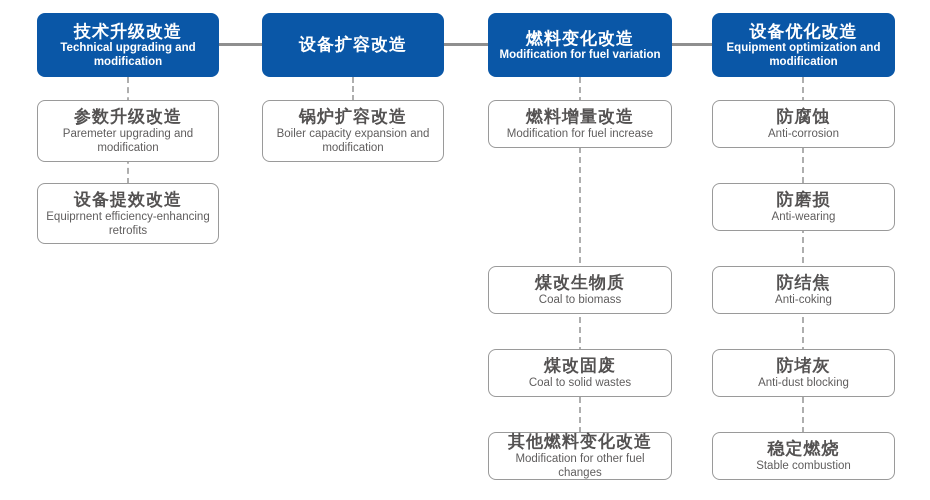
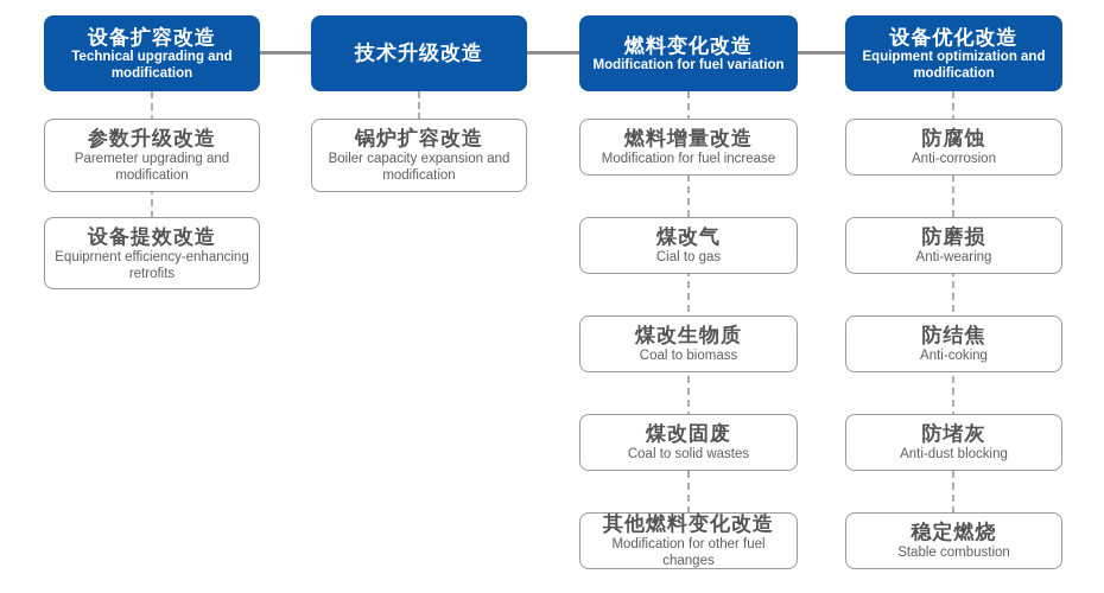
- 技术升级改造
+ 设备扩容改造
  Technical upgrading and modification
  参数升级改造
  Paremeter upgrading and modification
  设备提效改造
  Equiprnent efficiency-enhancing retrofits
- 设备扩容改造
+ 技术升级改造
  锅炉扩容改造
  Boiler capacity expansion and modification
  燃料变化改造
  Modification for fuel variation
  燃料增量改造
  Modification for fuel increase
+ 煤改气
+ Cial to gas
  煤改生物质
  Coal to biomass
  煤改固废
  Coal to solid wastes
  其他燃料变化改造
  Modification for other fuel changes
  设备优化改造
  Equipment optimization and modification
  防腐蚀
  Anti-corrosion
  防磨损
  Anti-wearing
  防结焦
  Anti-coking
  防堵灰
  Anti-dust blocking
  稳定燃烧
  Stable combustion
